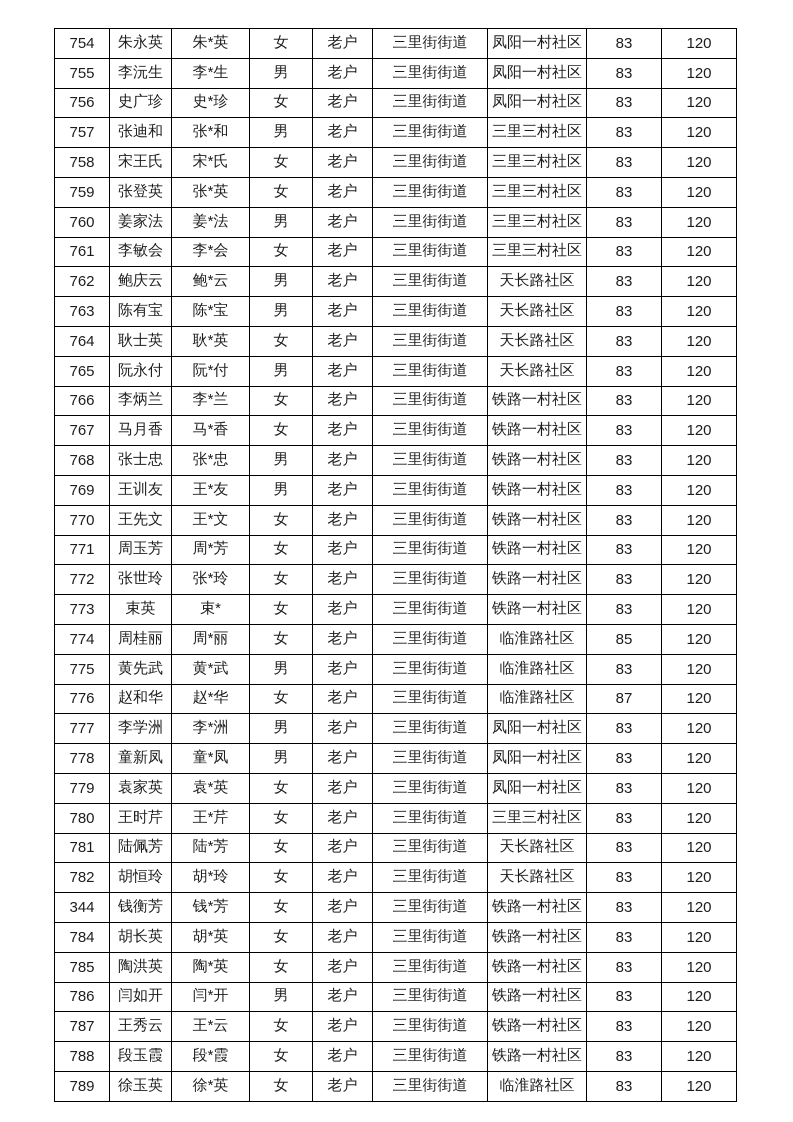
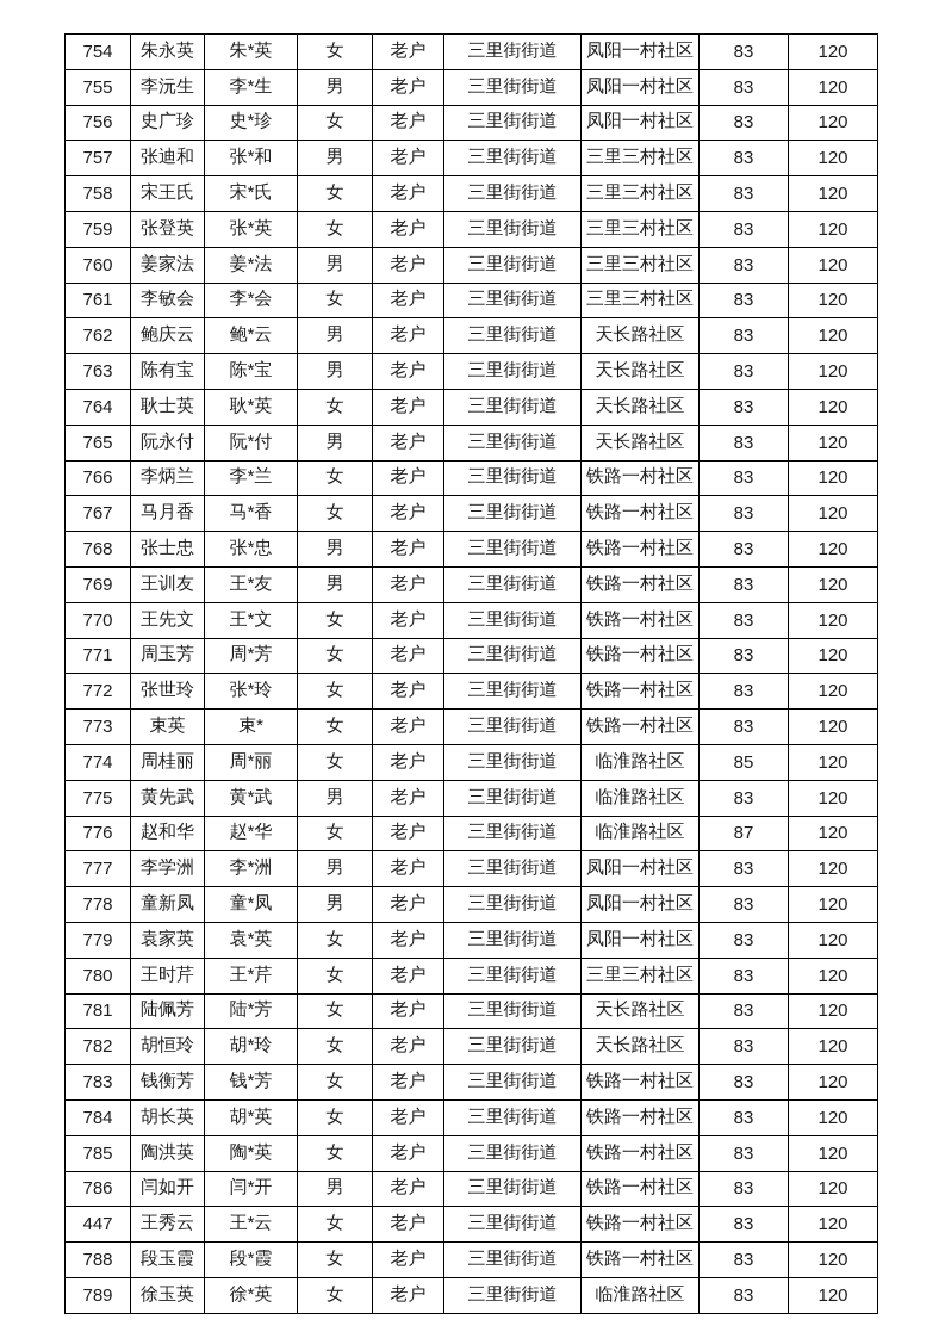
  754	朱永英	朱*英	女	老户	三里街街道	凤阳一村社区	83	120
  755	李沅生	李*生	男	老户	三里街街道	凤阳一村社区	83	120
  756	史广珍	史*珍	女	老户	三里街街道	凤阳一村社区	83	120
  757	张迪和	张*和	男	老户	三里街街道	三里三村社区	83	120
  758	宋王氏	宋*氏	女	老户	三里街街道	三里三村社区	83	120
  759	张登英	张*英	女	老户	三里街街道	三里三村社区	83	120
  760	姜家法	姜*法	男	老户	三里街街道	三里三村社区	83	120
  761	李敏会	李*会	女	老户	三里街街道	三里三村社区	83	120
  762	鲍庆云	鲍*云	男	老户	三里街街道	天长路社区	83	120
  763	陈有宝	陈*宝	男	老户	三里街街道	天长路社区	83	120
  764	耿士英	耿*英	女	老户	三里街街道	天长路社区	83	120
  765	阮永付	阮*付	男	老户	三里街街道	天长路社区	83	120
  766	李炳兰	李*兰	女	老户	三里街街道	铁路一村社区	83	120
  767	马月香	马*香	女	老户	三里街街道	铁路一村社区	83	120
  768	张士忠	张*忠	男	老户	三里街街道	铁路一村社区	83	120
  769	王训友	王*友	男	老户	三里街街道	铁路一村社区	83	120
  770	王先文	王*文	女	老户	三里街街道	铁路一村社区	83	120
  771	周玉芳	周*芳	女	老户	三里街街道	铁路一村社区	83	120
  772	张世玲	张*玲	女	老户	三里街街道	铁路一村社区	83	120
  773	束英	束*	女	老户	三里街街道	铁路一村社区	83	120
  774	周桂丽	周*丽	女	老户	三里街街道	临淮路社区	85	120
  775	黄先武	黄*武	男	老户	三里街街道	临淮路社区	83	120
  776	赵和华	赵*华	女	老户	三里街街道	临淮路社区	87	120
  777	李学洲	李*洲	男	老户	三里街街道	凤阳一村社区	83	120
  778	童新凤	童*凤	男	老户	三里街街道	凤阳一村社区	83	120
  779	袁家英	袁*英	女	老户	三里街街道	凤阳一村社区	83	120
  780	王时芹	王*芹	女	老户	三里街街道	三里三村社区	83	120
  781	陆佩芳	陆*芳	女	老户	三里街街道	天长路社区	83	120
  782	胡恒玲	胡*玲	女	老户	三里街街道	天长路社区	83	120
- 344	钱衡芳	钱*芳	女	老户	三里街街道	铁路一村社区	83	120
+ 783	钱衡芳	钱*芳	女	老户	三里街街道	铁路一村社区	83	120
  784	胡长英	胡*英	女	老户	三里街街道	铁路一村社区	83	120
  785	陶洪英	陶*英	女	老户	三里街街道	铁路一村社区	83	120
  786	闫如开	闫*开	男	老户	三里街街道	铁路一村社区	83	120
- 787	王秀云	王*云	女	老户	三里街街道	铁路一村社区	83	120
+ 447	王秀云	王*云	女	老户	三里街街道	铁路一村社区	83	120
  788	段玉霞	段*霞	女	老户	三里街街道	铁路一村社区	83	120
  789	徐玉英	徐*英	女	老户	三里街街道	临淮路社区	83	120
